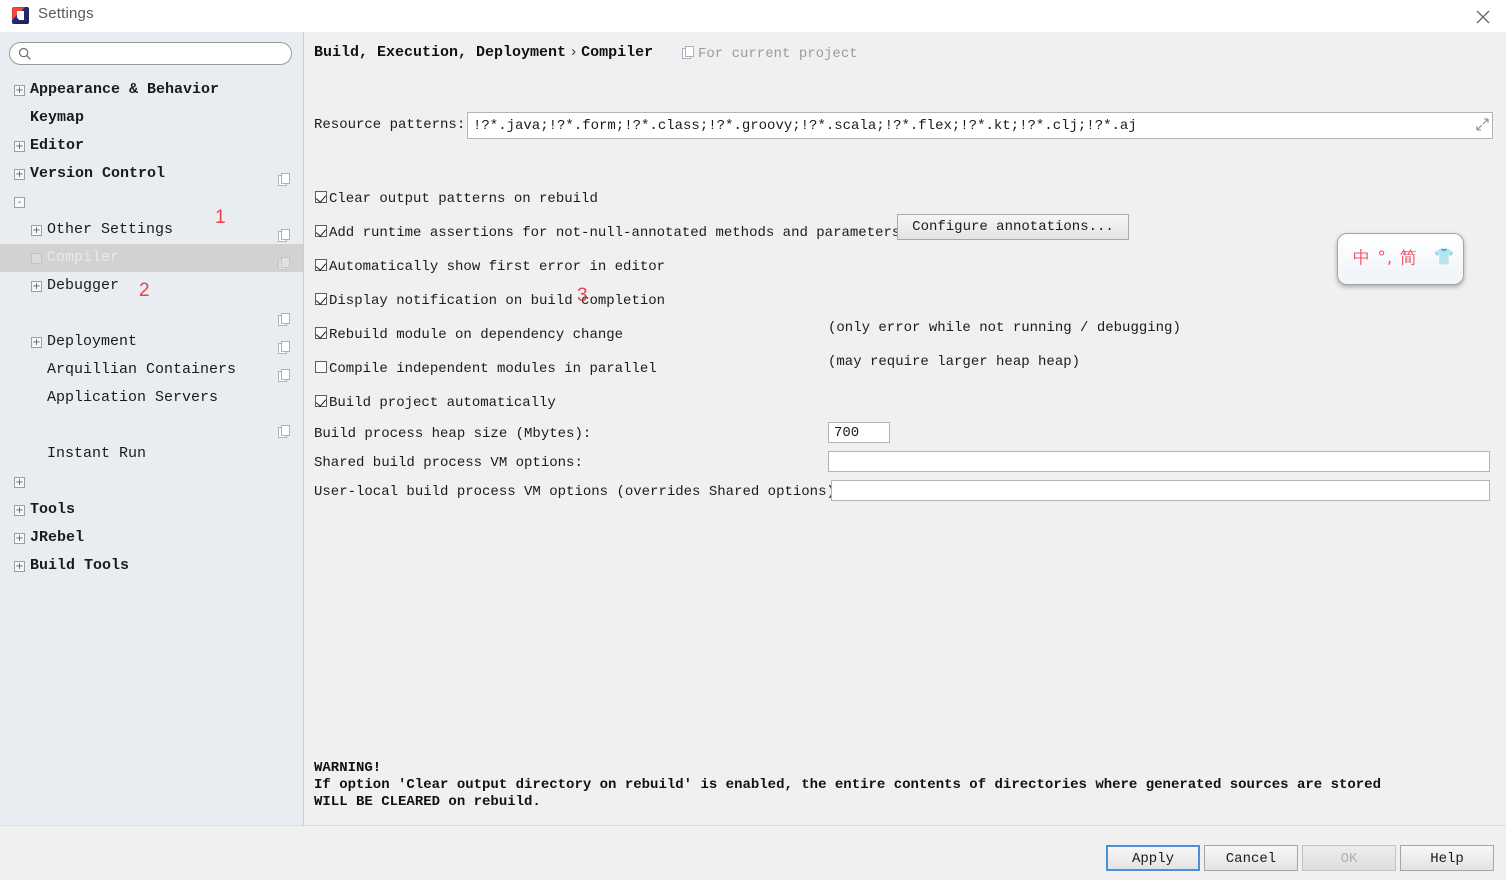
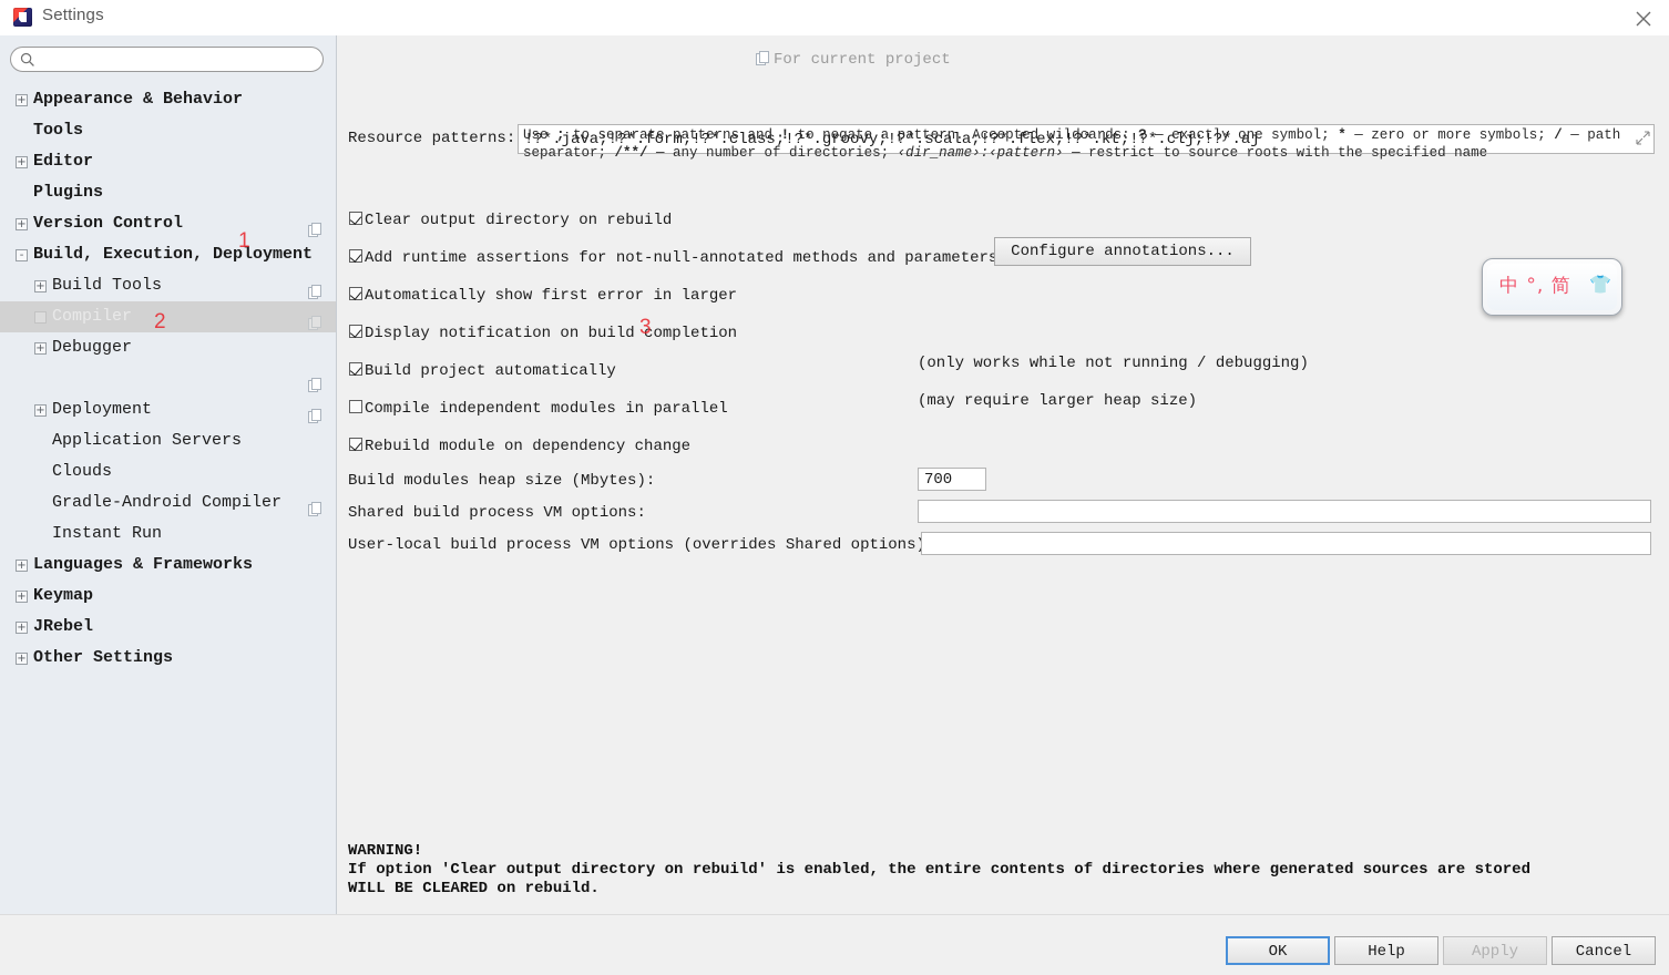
  Settings
  +
  Appearance & Behavior
- Keymap
+ Tools
  +
  Editor
+ Plugins
  +
  Version Control
  -
+ Build, Execution, Deployment
  +
- Other Settings
+ Build Tools
  +
  +
  Debugger
  +
  Deployment
- Arquillian Containers
  Application Servers
+ Clouds
+ Gradle-Android Compiler
  Instant Run
  +
+ Languages & Frameworks
  +
- Tools
+ Keymap
  +
  JRebel
  +
- Build Tools
+ Other Settings
- Build, Execution, Deployment › Compiler
  For current project
  Resource patterns:
  !?*.java;!?*.form;!?*.class;!?*.groovy;!?*.scala;!?*.flex;!?*.kt;!?*.clj;!?*.aj
+ Use ; to separate patterns and ! to negate a pattern. Accepted wildcards: ? — exactly one symbol; * — zero or more symbols; / — path
+ separator; /**/ — any number of directories; ‹dir_name›:‹pattern› — restrict to source roots with the specified name
- Clear output patterns on rebuild
+ Clear output directory on rebuild
  Add runtime assertions for not-null-annotated methods and parameter
- Automatically show first error in editor
+ Automatically show first error in larger
  Display notification on build completion
- Rebuild module on dependency change
+ Build project automatically
  Compile independent modules in parallel
- Build project automatically
+ Rebuild module on dependency change
  Configure annotations...
- (only error while not running / debugging)
+ (only works while not running / debugging)
- (may require larger heap heap)
+ (may require larger heap size)
- Build process heap size (Mbytes):
+ Build modules heap size (Mbytes):
  700
  Shared build process VM options:
  User-local build process VM options (overrides Shared options
  WARNING! If option 'Clear output directory on rebuild' is enabled, the entire contents of directories where generated sources are stored WILL BE CLEARED on rebuild.
- Apply
+ OK
- Cancel
+ Help
- OK
+ Apply
- Help
+ Cancel
  中 °, 简
  👕
  1
  2
  3
